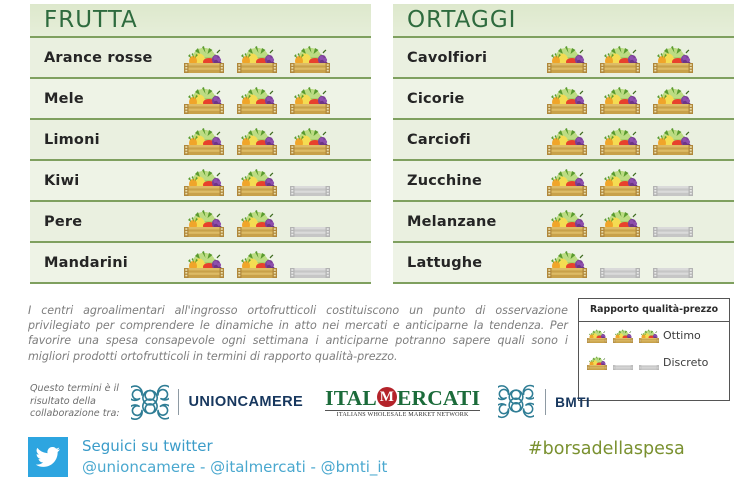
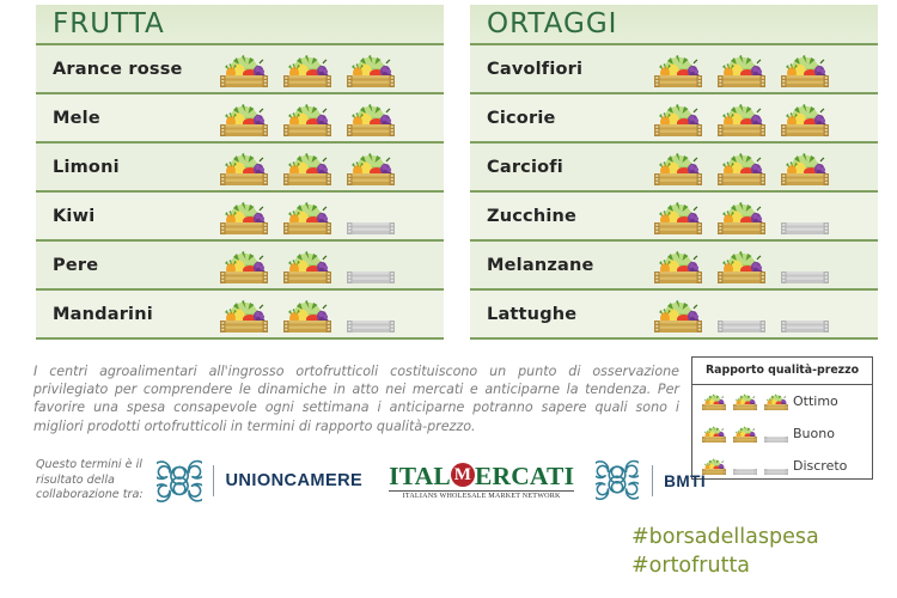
  FRUTTA
  Arance rosse
  Mele
  Limoni
  Kiwi
  Pere
  Mandarini
  ORTAGGI
  Cavolfiori
  Cicorie
  Carciofi
  Zucchine
  Melanzane
  Lattughe
  I centri agroalimentari all'ingrosso ortofrutticoli costituiscono un punto di osservazione privilegiato per comprendere le dinamiche in atto nei mercati e anticiparne la tendenza. Per favorire una spesa consapevole ogni settimana i anticiparne potranno sapere quali sono i migliori prodotti ortofrutticoli in termini di rapporto qualità-prezzo.
  Rapporto qualità-prezzo
  Ottimo
+ Buono
  Discreto
  Questo termini è il risultato della collaborazione tra:
  UNIONCAMERE
  ITAL
  M
  ERCATI
  BMTI
- Seguici su twitter
- @unioncamere - @italmercati - @bmti_it
  #borsadellaspesa
+ #ortofrutta
